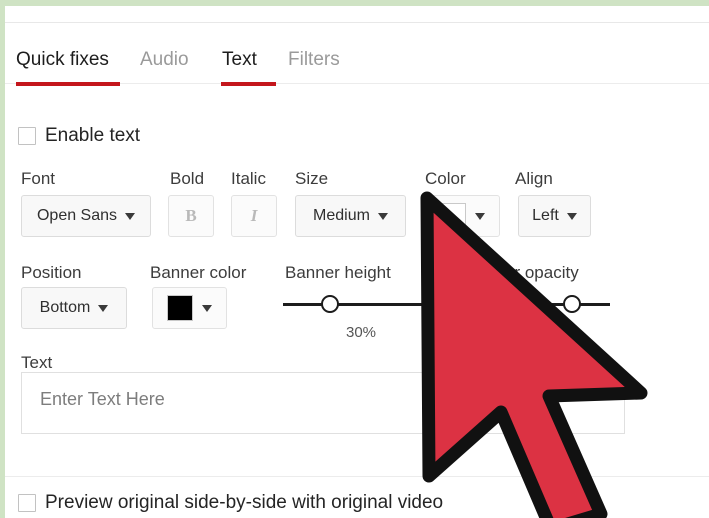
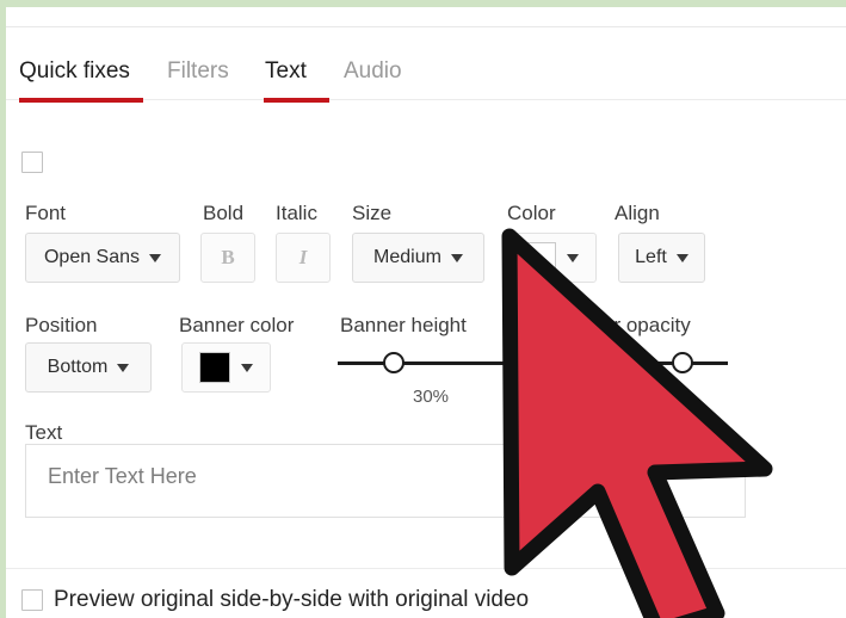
  Quick fixes
- Audio
+ Filters
  Text
- Filters
+ Audio
- Enable text
  Font
  Bold
  Italic
  Size
  Color
  Align
  Open Sans
  B
  I
  Medium
  Left
  Position
  Banner color
  Banner height
  opacity
  Bottom
  30%
  Text
  Enter Text Here
  Preview original side-by-side with original video
